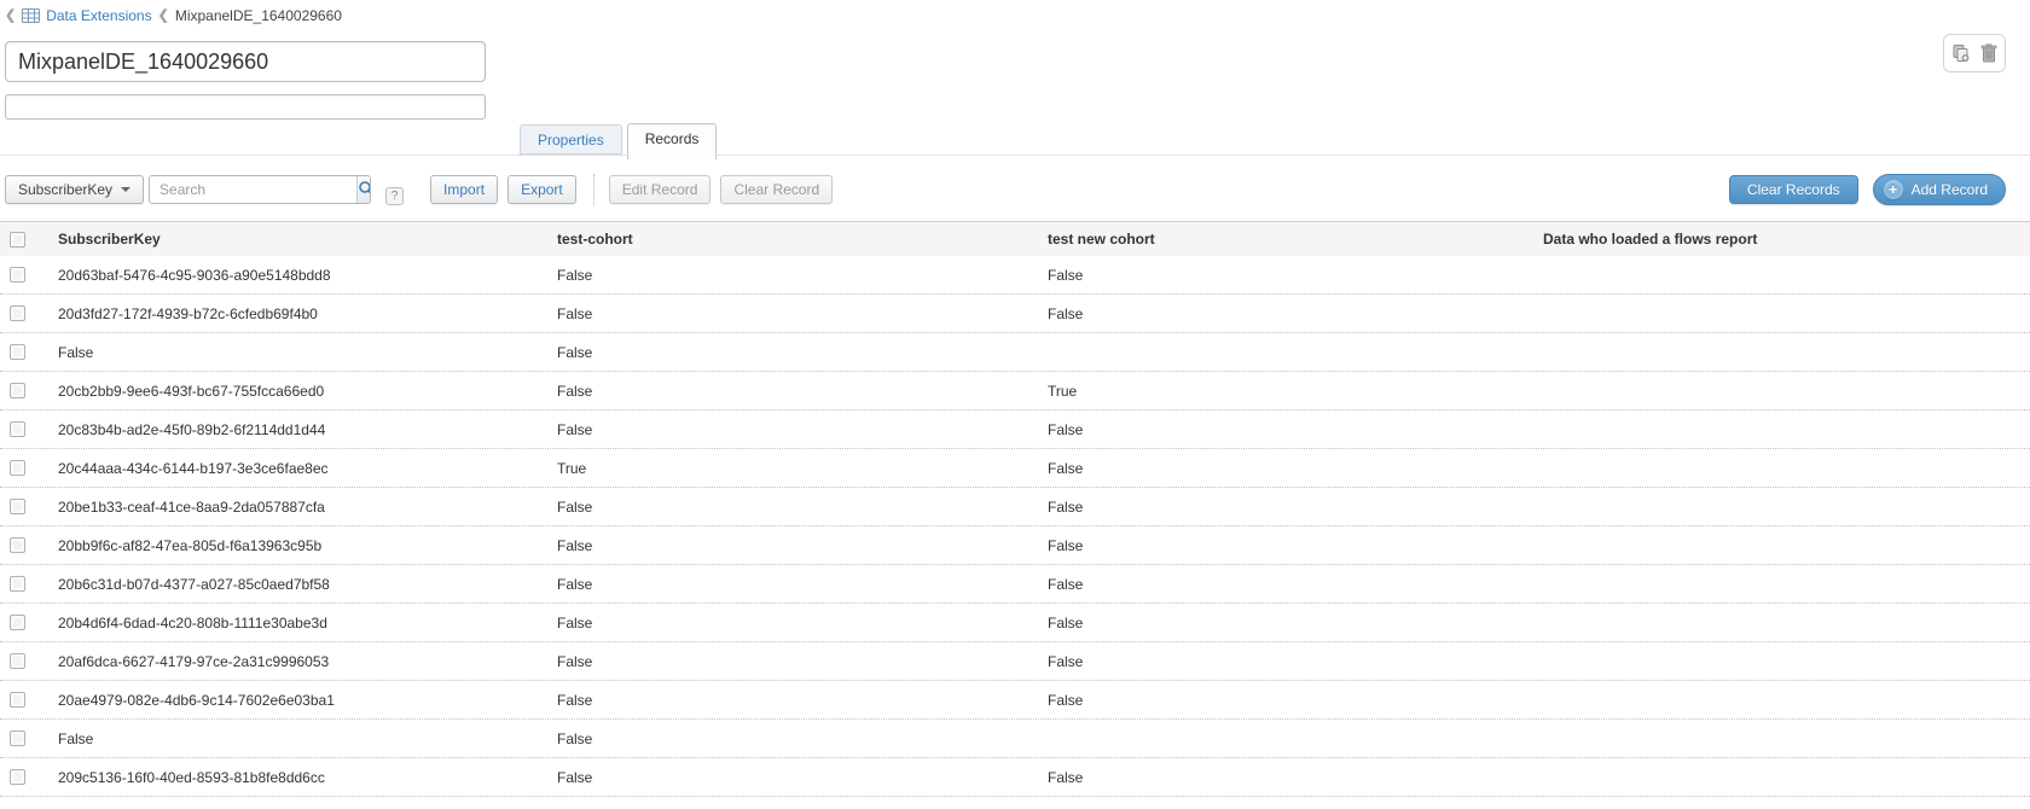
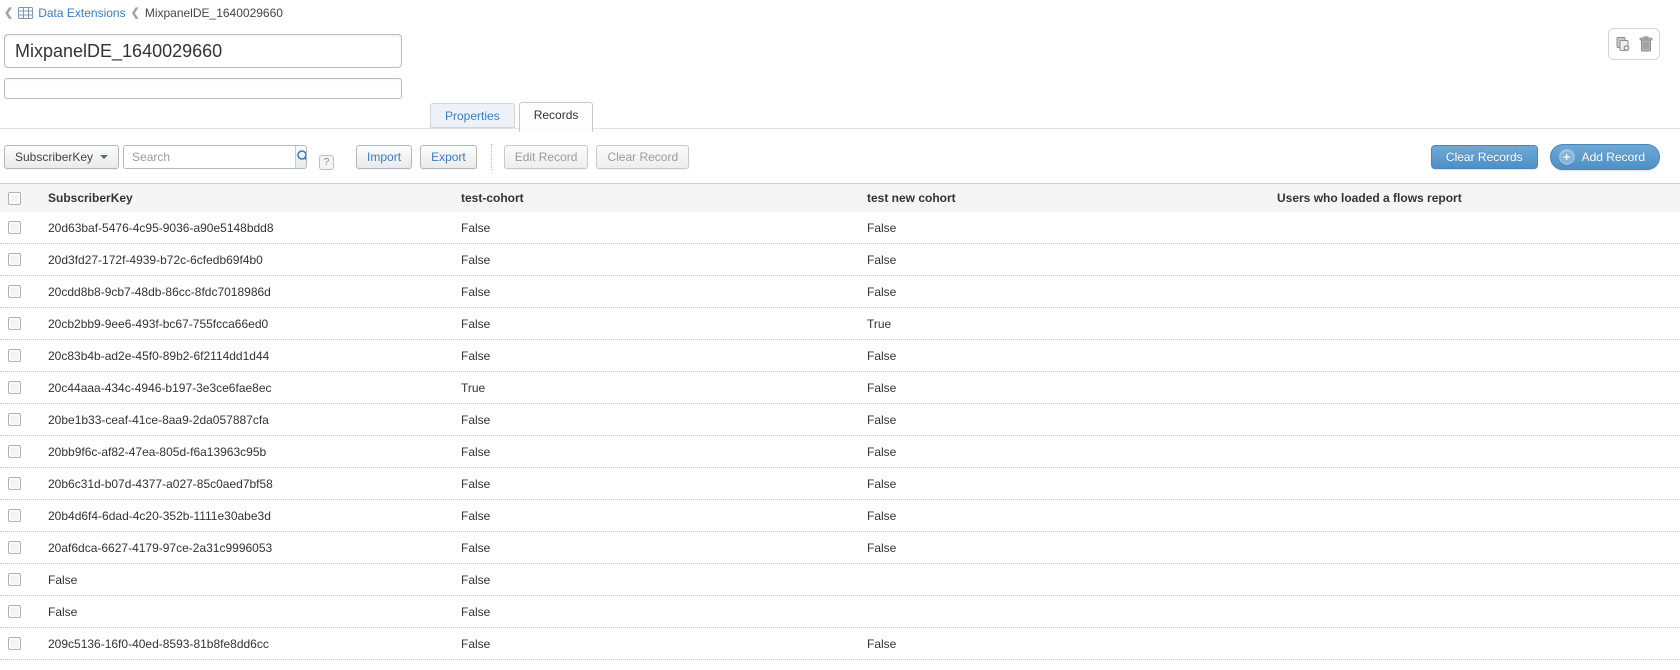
  ❮
  Data Extensions
  ❮
  MixpanelDE_1640029660
  MixpanelDE_1640029660
  Properties
  Records
  SubscriberKey
  Search
  ?
  Import
  Export
  Edit Record
  Clear Record
  Clear Records
  +
  Add Record
  SubscriberKey
  test-cohort
  test new cohort
- Data who loaded a flows report
+ Users who loaded a flows report
  20d63baf-5476-4c95-9036-a90e5148bdd8
  False
  False
  20d3fd27-172f-4939-b72c-6cfedb69f4b0
  False
  False
+ 20cdd8b8-9cb7-48db-86cc-8fdc7018986d
  False
  False
  20cb2bb9-9ee6-493f-bc67-755fcca66ed0
  False
  True
  20c83b4b-ad2e-45f0-89b2-6f2114dd1d44
  False
  False
- 20c44aaa-434c-6144-b197-3e3ce6fae8ec
+ 20c44aaa-434c-4946-b197-3e3ce6fae8ec
  True
  False
  20be1b33-ceaf-41ce-8aa9-2da057887cfa
  False
  False
  20bb9f6c-af82-47ea-805d-f6a13963c95b
  False
  False
  20b6c31d-b07d-4377-a027-85c0aed7bf58
  False
  False
- 20b4d6f4-6dad-4c20-808b-1111e30abe3d
+ 20b4d6f4-6dad-4c20-352b-1111e30abe3d
  False
  False
  20af6dca-6627-4179-97ce-2a31c9996053
  False
  False
- 20ae4979-082e-4db6-9c14-7602e6e03ba1
  False
  False
  False
  False
  209c5136-16f0-40ed-8593-81b8fe8dd6cc
  False
  False
